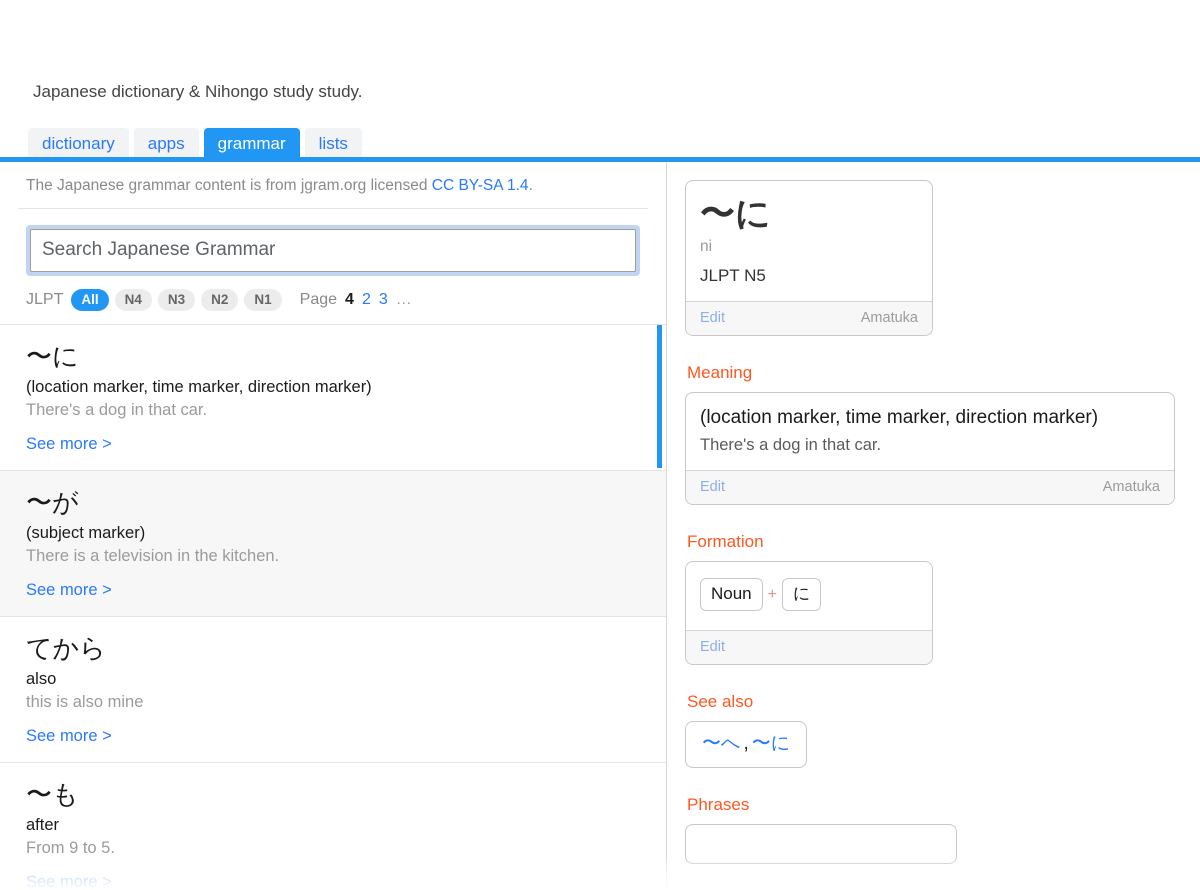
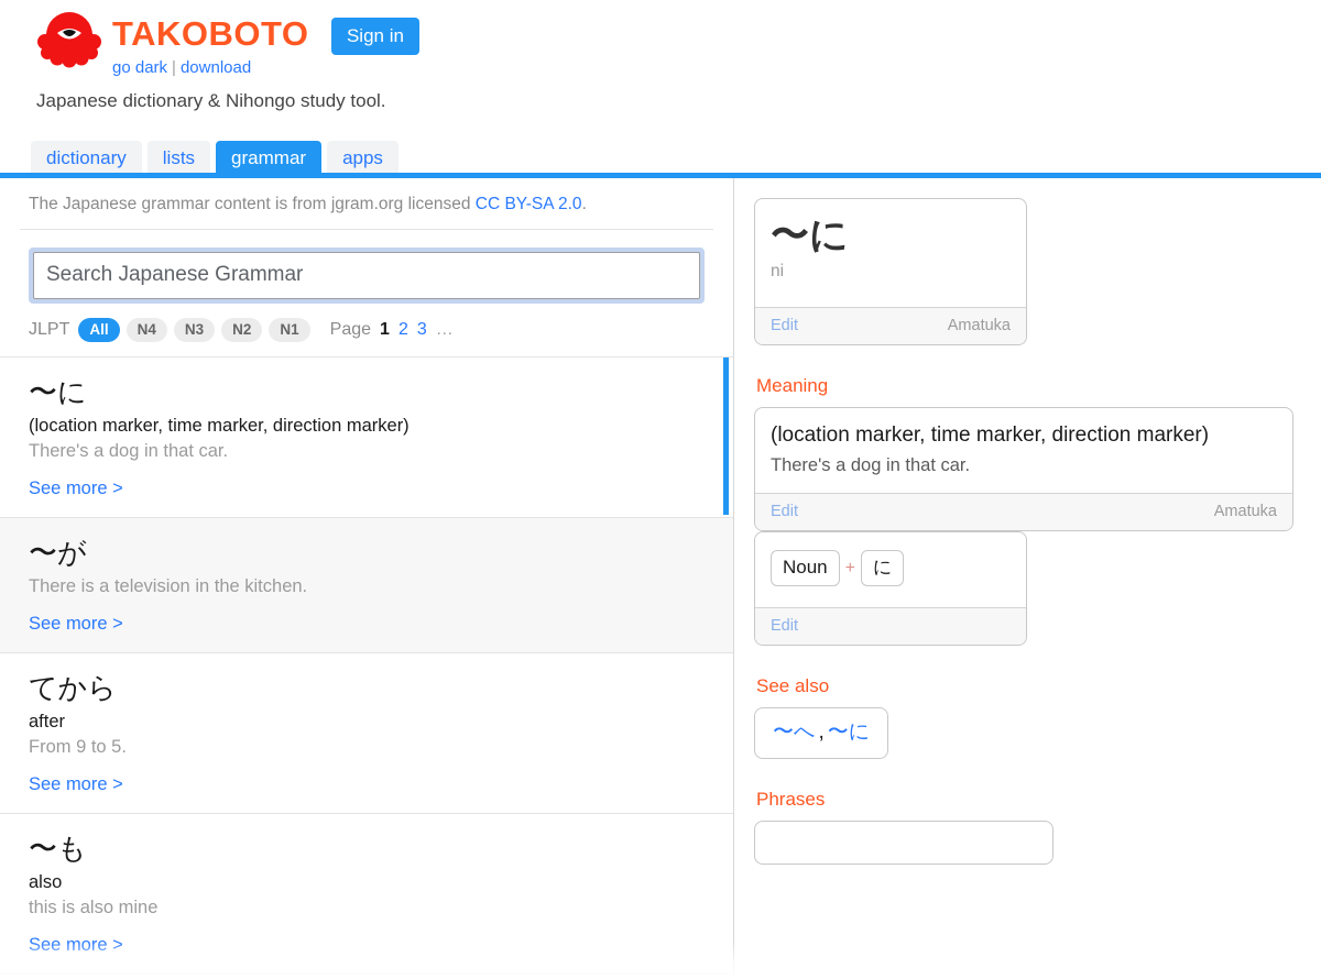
+ TAKOBOTO Sign in
+ go dark | download
- Japanese dictionary & Nihongo study study.
+ Japanese dictionary & Nihongo study tool.
  dictionary
- apps
+ lists
  grammar
- lists
+ apps
- The Japanese grammar content is from jgram.org licensed CC BY-SA 1.4.
+ The Japanese grammar content is from jgram.org licensed CC BY-SA 2.0.
  Search Japanese Grammar
  JLPT
  All
  N4
  N3
  N2
  N1
  Page
- 4
+ 1
  2
  3
  …
  〜に
  (location marker, time marker, direction marker)
  There's a dog in that car.
  See more >
  〜が
- (subject marker)
  There is a television in the kitchen.
  See more >
  てから
- also
+ after
- this is also mine
+ From 9 to 5.
  See more >
  〜も
- after
+ also
- From 9 to 5.
+ this is also mine
  〜に
  ni
- JLPT N5
  Edit
  Amatuka
  Meaning
  (location marker, time marker, direction marker)
  There's a dog in that car.
  Edit
  Amatuka
- Formation
  Noun
  +
  に
  Edit
  See also
  〜へ , 〜に
  Phrases
